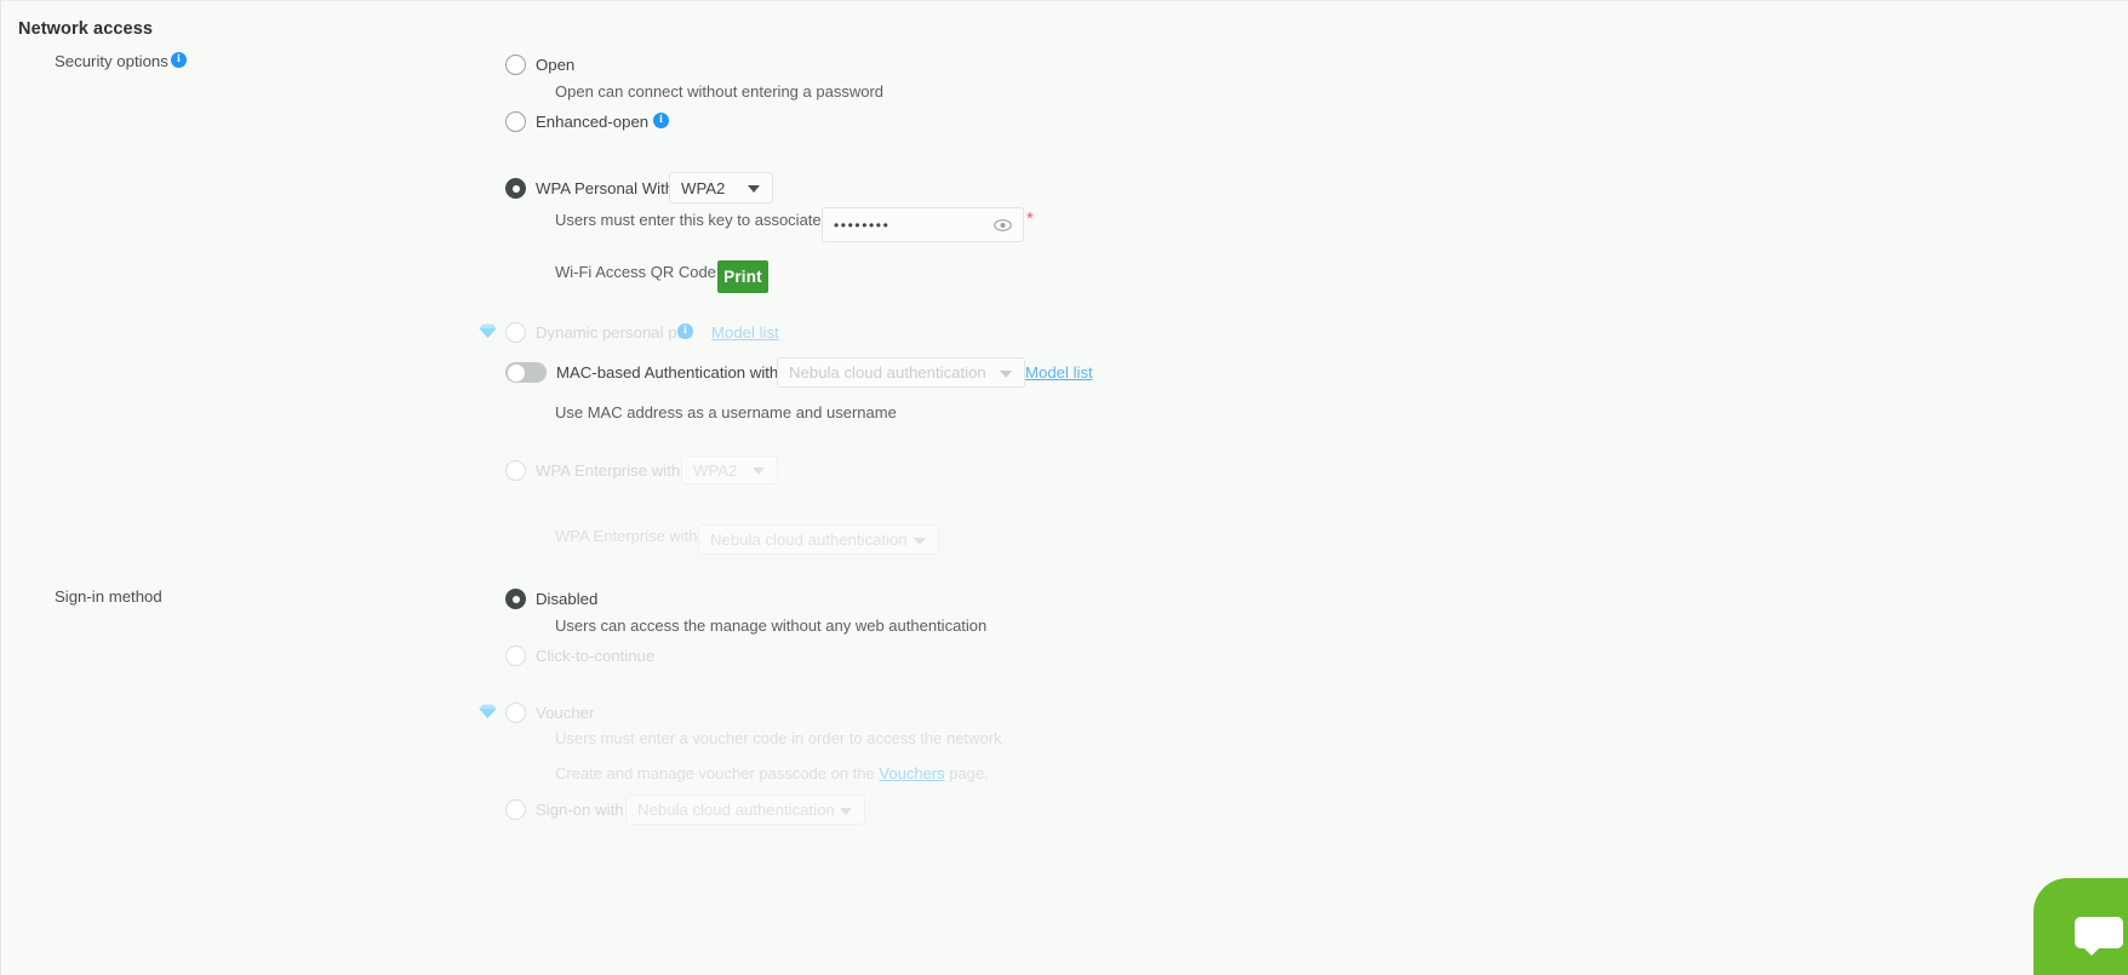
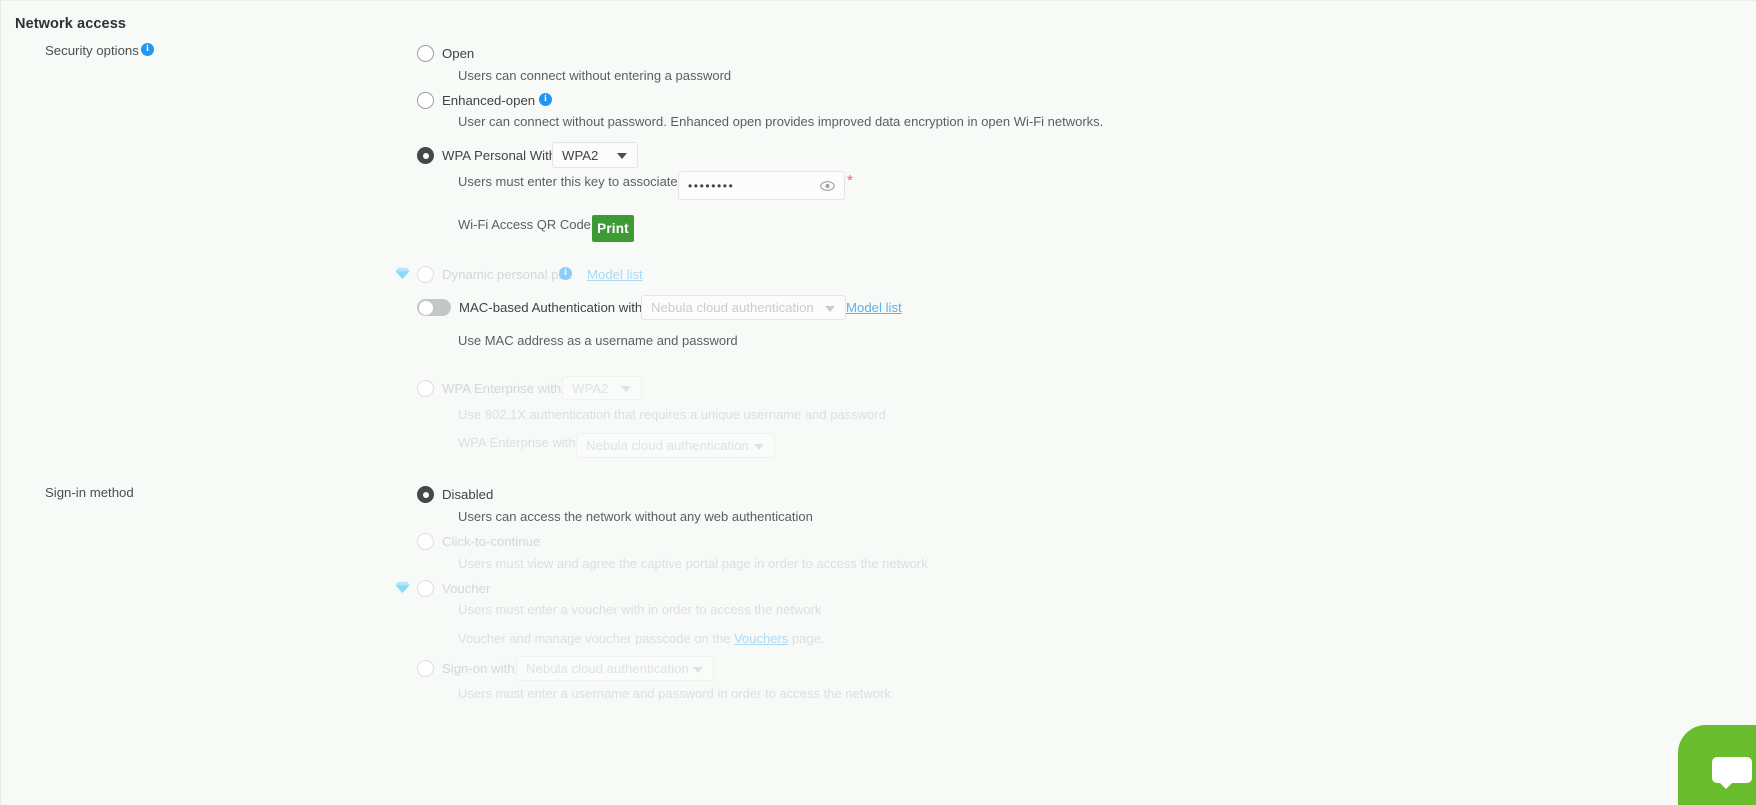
  Network access
  Security options
  i
  Open
- Open can connect without entering a password
+ Users can connect without entering a password
  Enhanced-open
  i
+ User can connect without password. Enhanced open provides improved data encryption in open Wi-Fi networks.
  WPA Personal Wit
  WPA2
  Users must enter this key to associate
  ••••••••
  *
  Wi-Fi Access QR Code
  Print
  Dynamic personal p
  i
  Model list
  MAC-based Authentication with
  Nebula cloud authentication
  Model list
- Use MAC address as a username and username
+ Use MAC address as a username and password
  WPA Enterprise with
  WPA2
+ Use 802.1X authentication that requires a unique username and password
  WPA Enterprise with
  Nebula cloud authentication
  Sign-in method
  Disabled
- Users can access the manage without any web authentication
+ Users can access the network without any web authentication
  Click-to-continue
+ Users must view and agree the captive portal page in order to access the network
  Voucher
- Users must enter a voucher code in order to access the network
+ Users must enter a voucher with in order to access the network
- Create and manage voucher passcode on the Vouchers page.
+ Voucher and manage voucher passcode on the Vouchers page.
  Sign-on with
  Nebula cloud authentication
+ Users must enter a username and password in order to access the network
